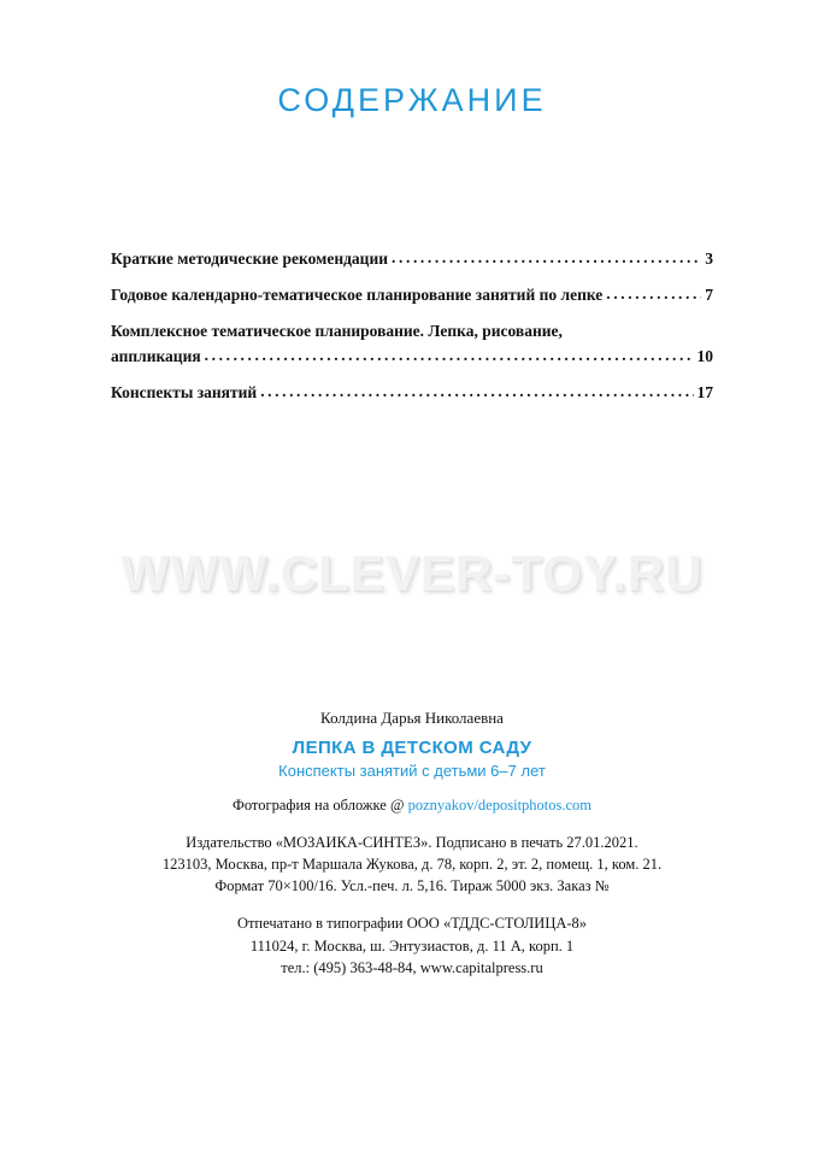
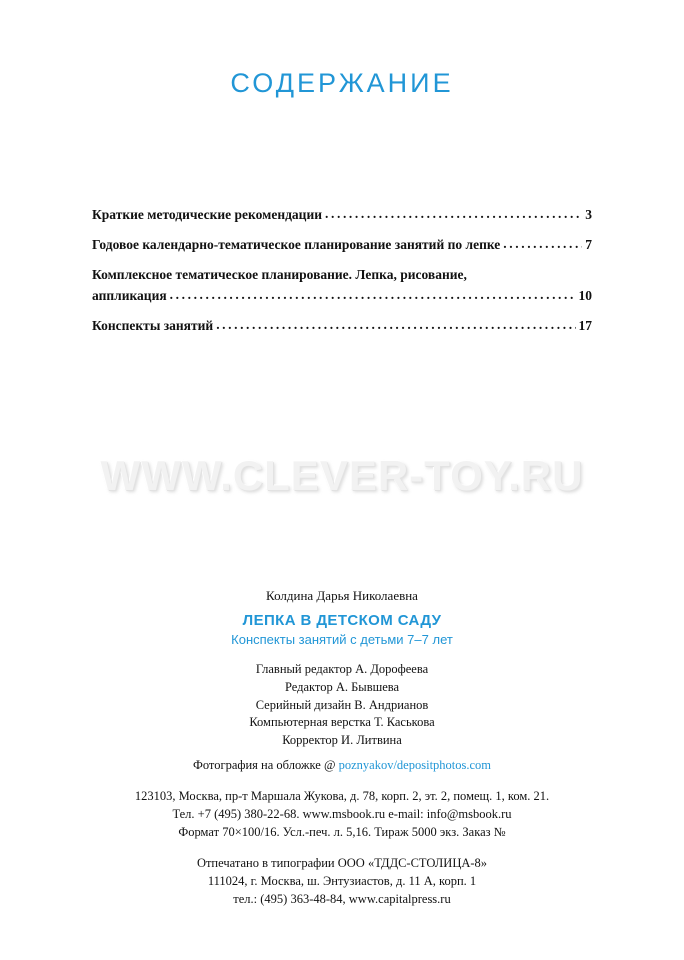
  СОДЕРЖАНИЕ
  Краткие методические рекомендации
  3
  Годовое календарно-тематическое планирование занятий по лепке
  7
  Комплексное тематическое планирование. Лепка, рисование,
  аппликация
  10
  Конспекты занятий
  17
  WWW.CLEVER-TOY.RU
  Колдина Дарья Николаевна
  ЛЕПКА В ДЕТСКОМ САДУ
- Конспекты занятий с детьми 6–7 лет
+ Конспекты занятий с детьми 7–7 лет
+ Главный редактор А. Дорофеева
+ Редактор А. Бывшева
+ Серийный дизайн В. Андрианов
+ Компьютерная верстка Т. Каськова
+ Корректор И. Литвина
  Фотография на обложке @ poznyakov/depositphotos.com
- Издательство «МОЗАИКА-СИНТЕЗ». Подписано в печать 27.01.2021.
  123103, Москва, пр-т Маршала Жукова, д. 78, корп. 2, эт. 2, помещ. 1, ком. 21.
+ Тел. +7 (495) 380-22-68. www.msbook.ru e-mail: info@msbook.ru
  Формат 70×100/16. Усл.-печ. л. 5,16. Тираж 5000 экз. Заказ №
  Отпечатано в типографии ООО «ТДДС-СТОЛИЦА-8»
  111024, г. Москва, ш. Энтузиастов, д. 11 А, корп. 1
  тел.: (495) 363-48-84, www.capitalpress.ru
